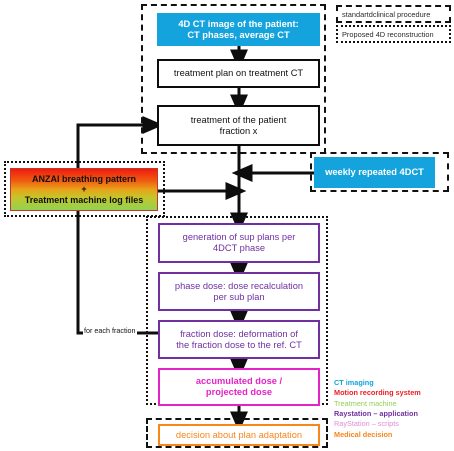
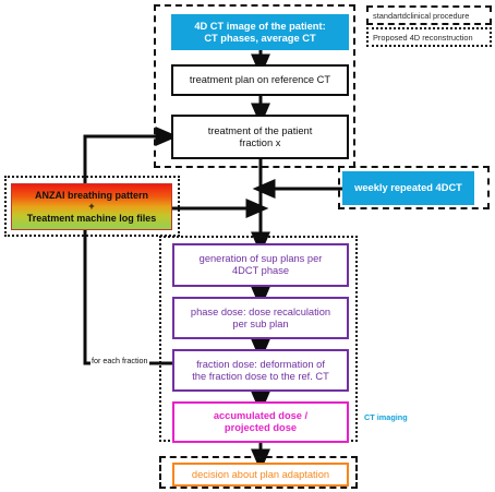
  4D CT image of the patient:
  CT phases, average CT
- treatment plan on treatment CT
+ treatment plan on reference CT
  treatment of the patient
  fraction x
  ANZAI breathing pattern
  +
  Treatment machine log files
  weekly repeated 4DCT
  generation of sup plans per
  4DCT phase
  phase dose: dose recalculation
  per sub plan
  fraction dose: deformation of
  the fraction dose to the ref. CT
  accumulated dose /
  projected dose
  decision about plan adaptation
  for each fraction
  standartdclinical procedure
  Proposed 4D reconstruction
  CT imaging
- Motion recording system
- Treatment machine
- Raystation – application
- RayStation – scripts
- Medical decision
